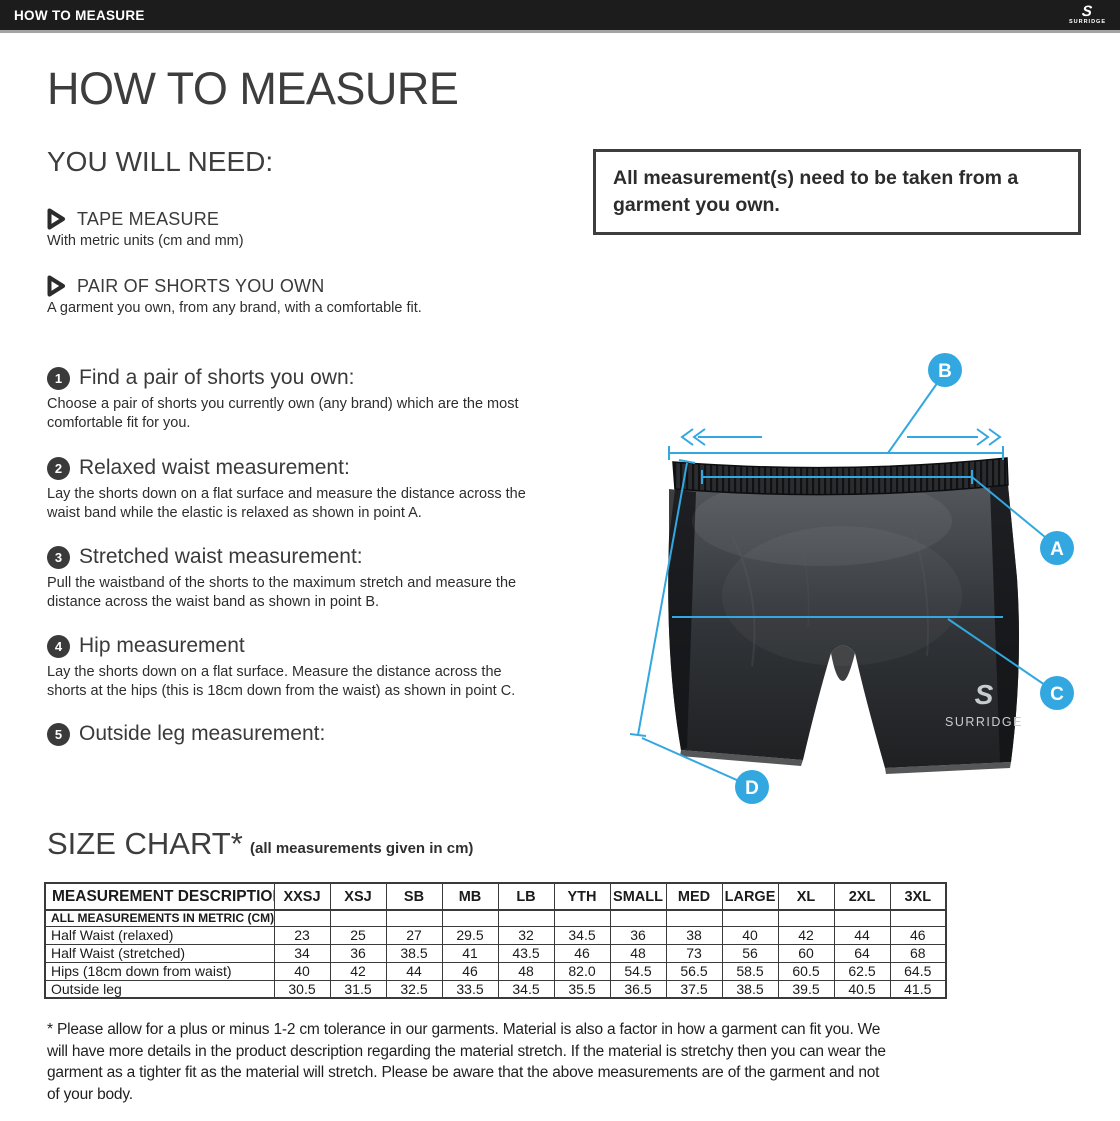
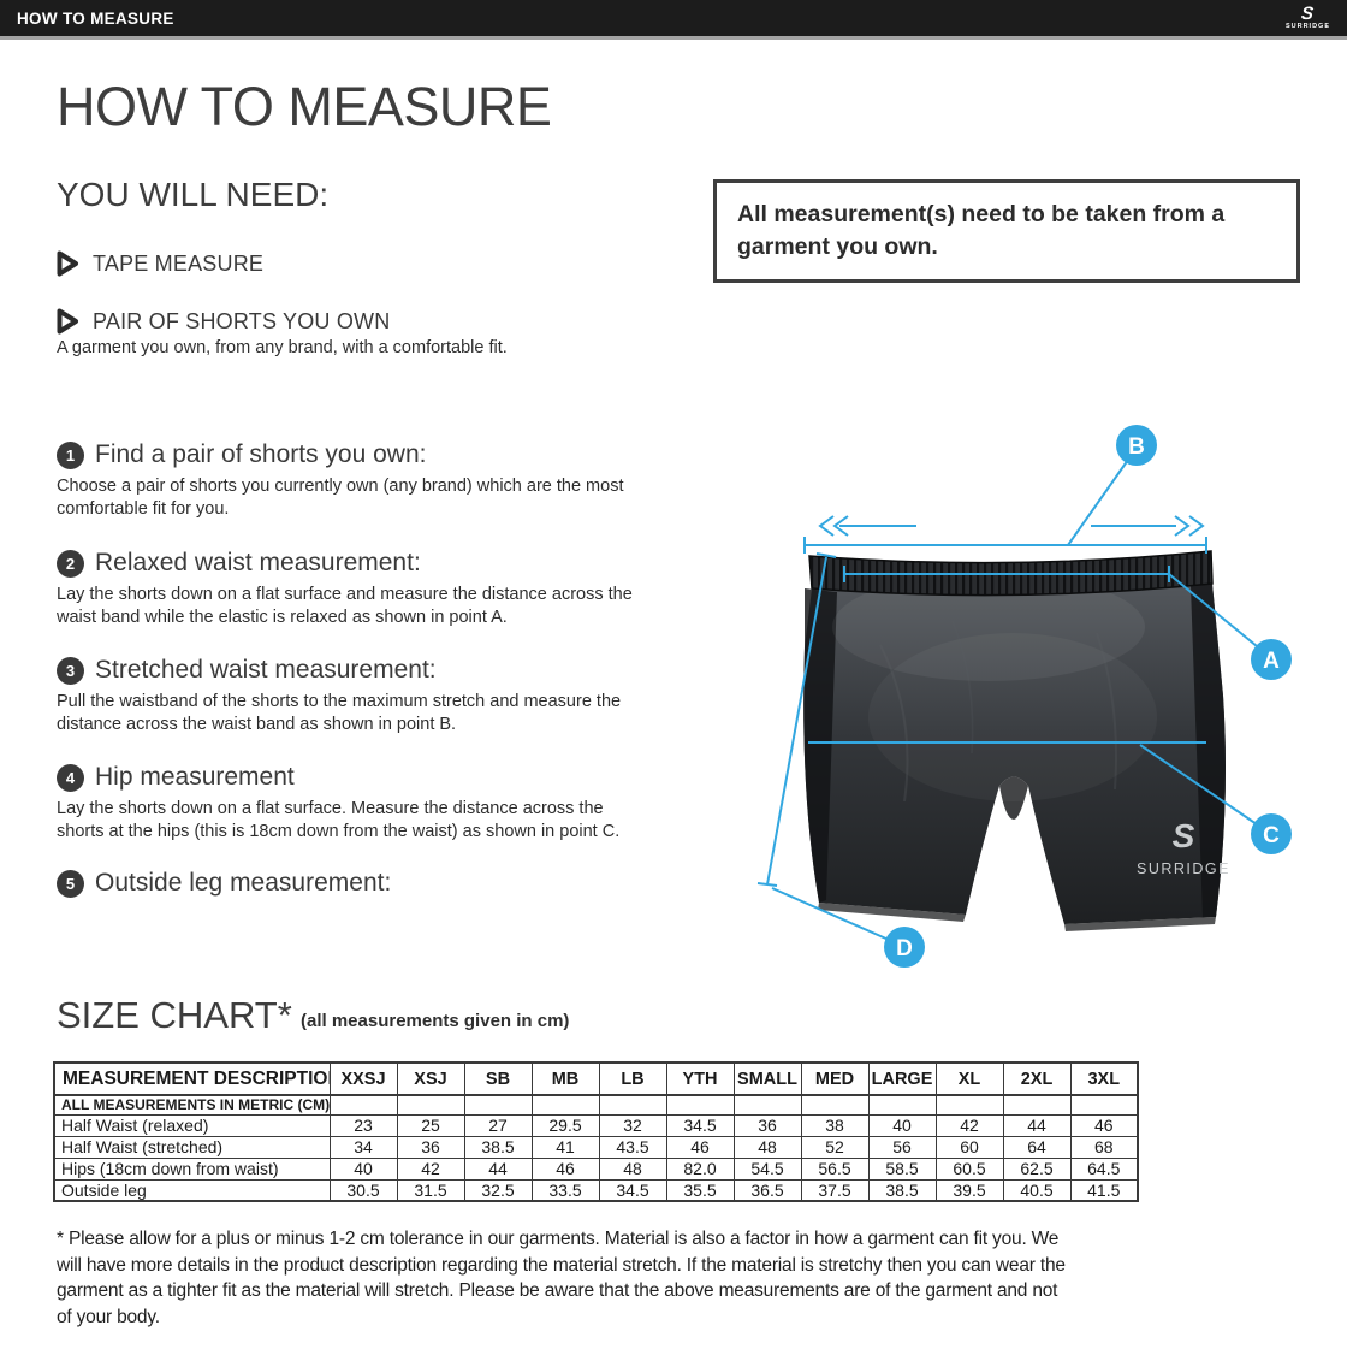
  HOW TO MEASURE
  HOW TO MEASURE
  YOU WILL NEED:
  TAPE MEASURE
- With metric units (cm and mm)
  PAIR OF SHORTS YOU OWN
  A garment you own, from any brand, with a comfortable fit.
  All measurement(s) need to be taken from a garment you own.
  1
  Find a pair of shorts you own:
  Choose a pair of shorts you currently own (any brand) which are the most comfortable fit for you.
  2
  Relaxed waist measurement:
  Lay the shorts down on a flat surface and measure the distance across the waist band while the elastic is relaxed as shown in point A.
  3
  Stretched waist measurement:
  Pull the waistband of the shorts to the maximum stretch and measure the distance across the waist band as shown in point B.
  4
  Hip measurement
  Lay the shorts down on a flat surface. Measure the distance across the shorts at the hips (this is 18cm down from the waist) as shown in point C.
  5
  Outside leg measurement:
  S
  SURRIDGE
  B
  A
  C
  D
  SIZE CHART*
  (all measurements given in cm)
  MEASUREMENT DESCRIPTIO	XXSJ	XSJ	SB	MB	LB	YTH	SMALL	MED	LARGE	XL	2XL	3XL
  ALL MEASUREMENTS IN METRIC (CM)
  Half Waist (relaxed)	23	25	27	29.5	32	34.5	36	38	40	42	44	46
- Half Waist (stretched)	34	36	38.5	41	43.5	46	48	73	56	60	64	68
+ Half Waist (stretched)	34	36	38.5	41	43.5	46	48	52	56	60	64	68
  Hips (18cm down from waist)	40	42	44	46	48	82.0	54.5	56.5	58.5	60.5	62.5	64.5
  Outside leg	30.5	31.5	32.5	33.5	34.5	35.5	36.5	37.5	38.5	39.5	40.5	41.5
  * Please allow for a plus or minus 1-2 cm tolerance in our garments. Material is also a factor in how a garment can fit you. We will have more details in the product description regarding the material stretch. If the material is stretchy then you can wear the garment as a tighter fit as the material will stretch. Please be aware that the above measurements are of the garment and not of your body.
